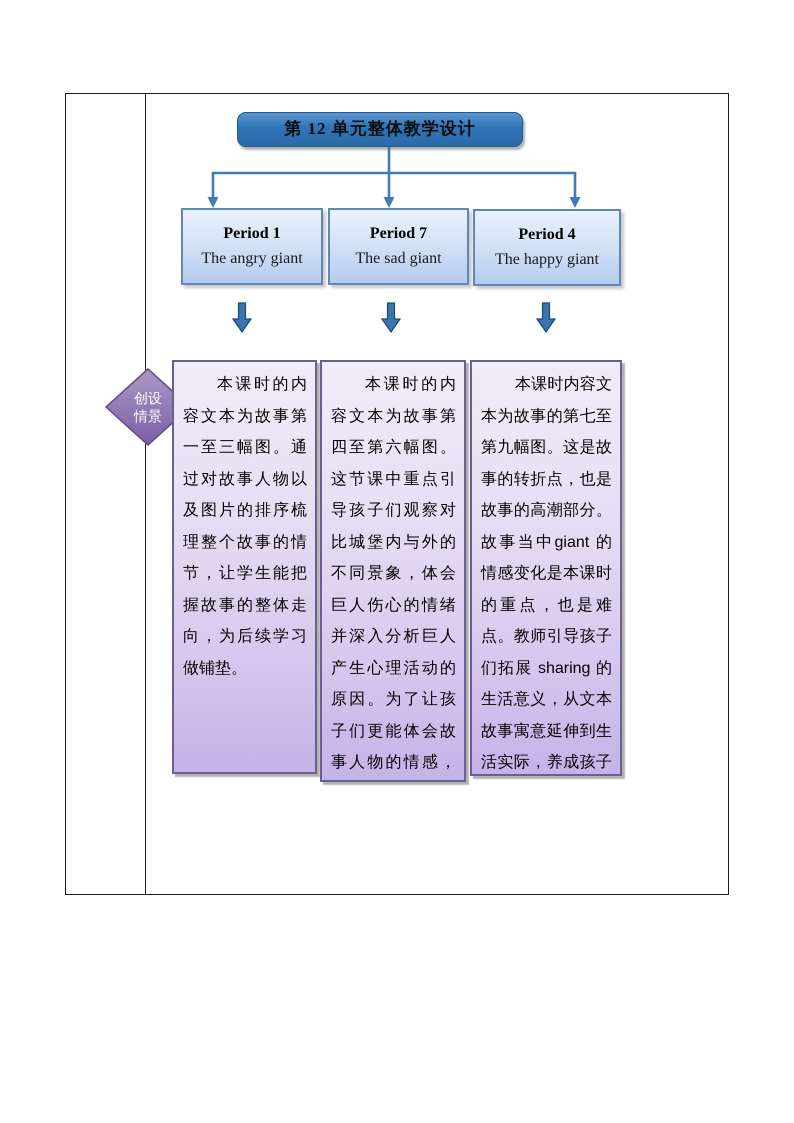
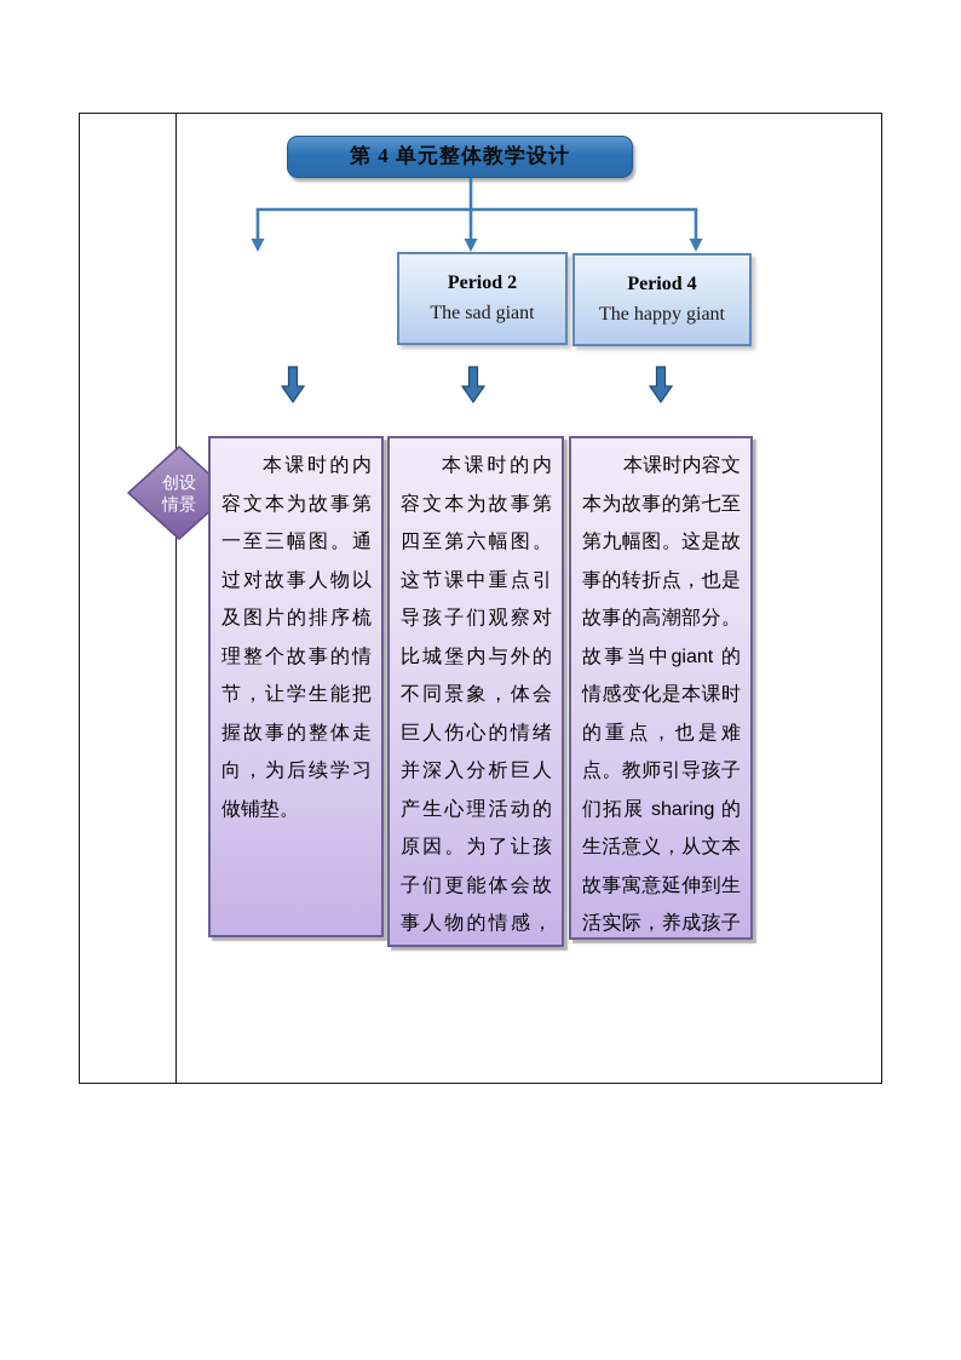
  创设
  情景
- 第 12 单元整体教学设计
+ 第 4 单元整体教学设计
- Period 1
- The angry giant
- Period 7
+ Period 2
  The sad giant
  Period 4
  The happy giant
  本课时的内容文本为故事第一至三幅图。通过对故事人物以及图片的排序梳理整个故事的情节，让学生能把握故事的整体走向，为后续学习做铺垫。
  本课时的内容文本为故事第四至第六幅图。这节课中重点引导孩子们观察对比城堡内与外的不同景象，体会巨人伤心的情绪并深入分析巨人产生心理活动的原因。为了让孩子们更能体会故事人物的情感，
  本课时内容文本为故事的第七至第九幅图。这是故事的转折点，也是故事的高潮部分。故事当中giant 的情感变化是本课时的重点，也是难点。教师引导孩子们拓展 sharing 的生活意义，从文本故事寓意延伸到生活实际，养成孩子
